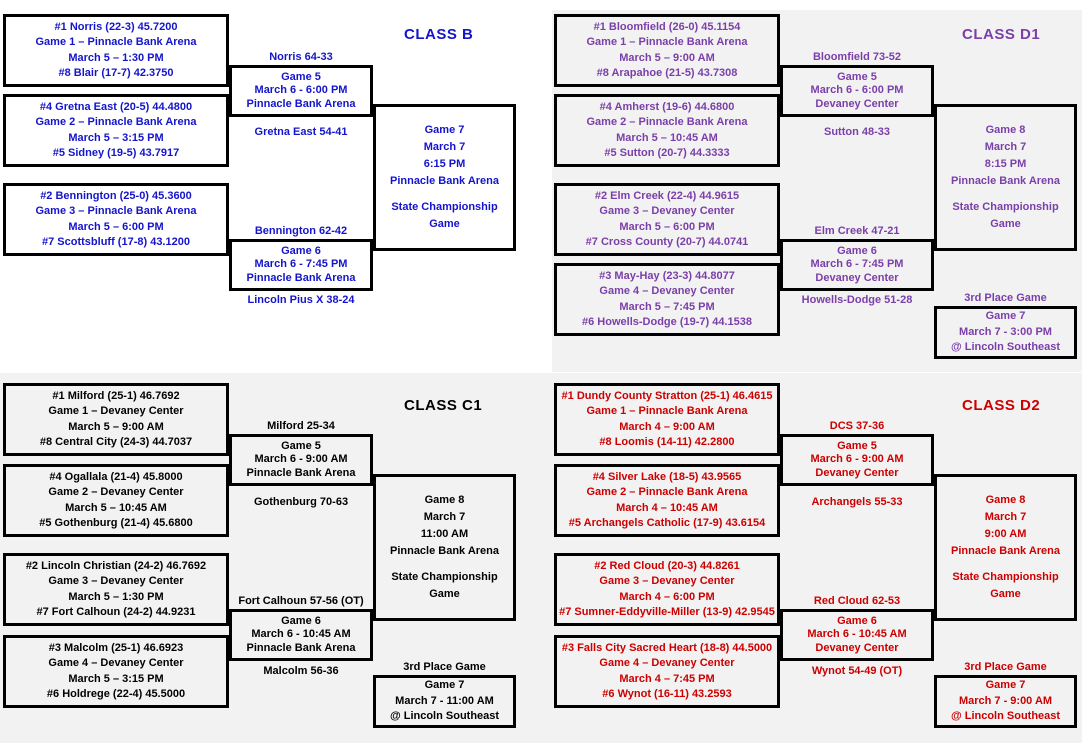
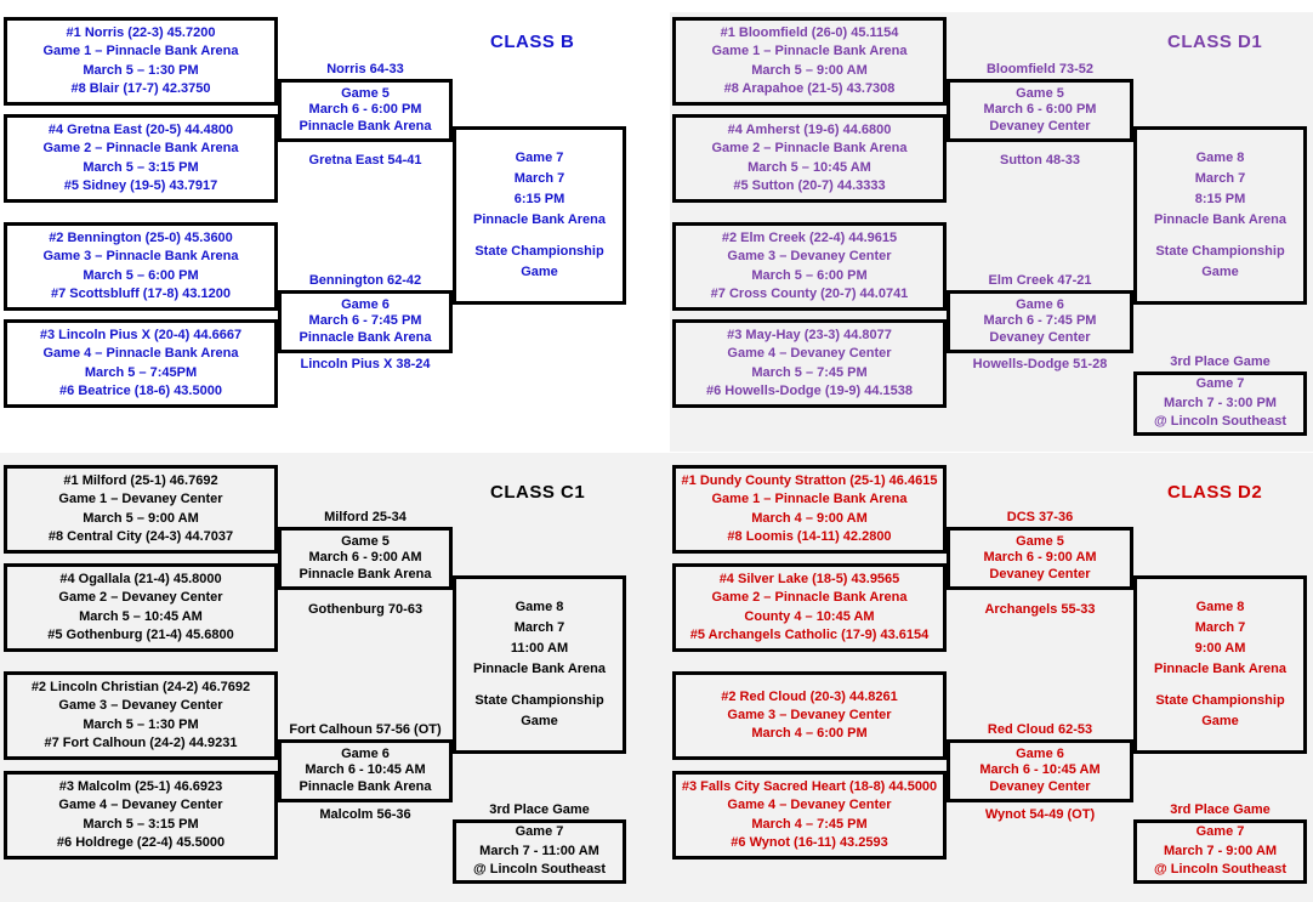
  CLASS B
  #1 Norris (22-3) 45.7200
  Game 1 – Pinnacle Bank Arena
  March 5 – 1:30 PM
  #8 Blair (17-7) 42.3750
  #4 Gretna East (20-5) 44.4800
  Game 2 – Pinnacle Bank Arena
  March 5 – 3:15 PM
  #5 Sidney (19-5) 43.7917
  #2 Bennington (25-0) 45.3600
  Game 3 – Pinnacle Bank Arena
  March 5 – 6:00 PM
  #7 Scottsbluff (17-8) 43.1200
+ #3 Lincoln Pius X (20-4) 44.6667
+ Game 4 – Pinnacle Bank Arena
+ March 5 – 7:45PM
+ #6 Beatrice (18-6) 43.5000
  Norris 64-33
  Gretna East 54-41
  Bennington 62-42
  Lincoln Pius X 38-24
  Game 5
  March 6 - 6:00 PM
  Pinnacle Bank Arena
  Game 6
  March 6 - 7:45 PM
  Pinnacle Bank Arena
  Game 7
  March 7
  6:15 PM
  Pinnacle Bank Arena
  State Championship
  Game
  CLASS D1
  #1 Bloomfield (26-0) 45.1154
  Game 1 – Pinnacle Bank Arena
  March 5 – 9:00 AM
  #8 Arapahoe (21-5) 43.7308
  #4 Amherst (19-6) 44.6800
  Game 2 – Pinnacle Bank Arena
  March 5 – 10:45 AM
  #5 Sutton (20-7) 44.3333
  #2 Elm Creek (22-4) 44.9615
  Game 3 – Devaney Center
  March 5 – 6:00 PM
  #7 Cross County (20-7) 44.0741
  #3 May-Hay (23-3) 44.8077
  Game 4 – Devaney Center
  March 5 – 7:45 PM
- #6 Howells-Dodge (19-7) 44.1538
+ #6 Howells-Dodge (19-9) 44.1538
  Bloomfield 73-52
  Sutton 48-33
  Elm Creek 47-21
  Howells-Dodge 51-28
  Game 5
  March 6 - 6:00 PM
  Devaney Center
  Game 6
  March 6 - 7:45 PM
  Devaney Center
  Game 8
  March 7
  8:15 PM
  Pinnacle Bank Arena
  State Championship
  Game
  3rd Place Game
  Game 7
  March 7 - 3:00 PM
  @ Lincoln Southeast
  CLASS C1
  #1 Milford (25-1) 46.7692
  Game 1 – Devaney Center
  March 5 – 9:00 AM
  #8 Central City (24-3) 44.7037
  #4 Ogallala (21-4) 45.8000
  Game 2 – Devaney Center
  March 5 – 10:45 AM
  #5 Gothenburg (21-4) 45.6800
  #2 Lincoln Christian (24-2) 46.7692
  Game 3 – Devaney Center
  March 5 – 1:30 PM
  #7 Fort Calhoun (24-2) 44.9231
  #3 Malcolm (25-1) 46.6923
  Game 4 – Devaney Center
  March 5 – 3:15 PM
  #6 Holdrege (22-4) 45.5000
  Milford 25-34
  Gothenburg 70-63
  Fort Calhoun 57-56 (OT)
  Malcolm 56-36
  Game 5
  March 6 - 9:00 AM
  Pinnacle Bank Arena
  Game 6
  March 6 - 10:45 AM
  Pinnacle Bank Arena
  Game 8
  March 7
  11:00 AM
  Pinnacle Bank Arena
  State Championship
  Game
  3rd Place Game
  Game 7
  March 7 - 11:00 AM
  @ Lincoln Southeast
  CLASS D2
  #1 Dundy County Stratton (25-1) 46.4615
  Game 1 – Pinnacle Bank Arena
  March 4 – 9:00 AM
  #8 Loomis (14-11) 42.2800
  #4 Silver Lake (18-5) 43.9565
  Game 2 – Pinnacle Bank Arena
- March 4 – 10:45 AM
+ County 4 – 10:45 AM
  #5 Archangels Catholic (17-9) 43.6154
  #2 Red Cloud (20-3) 44.8261
  Game 3 – Devaney Center
  March 4 – 6:00 PM
- #7 Sumner-Eddyville-Miller (13-9) 42.9545
  #3 Falls City Sacred Heart (18-8) 44.5000
  Game 4 – Devaney Center
  March 4 – 7:45 PM
  #6 Wynot (16-11) 43.2593
  DCS 37-36
  Archangels 55-33
  Red Cloud 62-53
  Wynot 54-49 (OT)
  Game 5
  March 6 - 9:00 AM
  Devaney Center
  Game 6
  March 6 - 10:45 AM
  Devaney Center
  Game 8
  March 7
  9:00 AM
  Pinnacle Bank Arena
  State Championship
  Game
  3rd Place Game
  Game 7
  March 7 - 9:00 AM
  @ Lincoln Southeast
